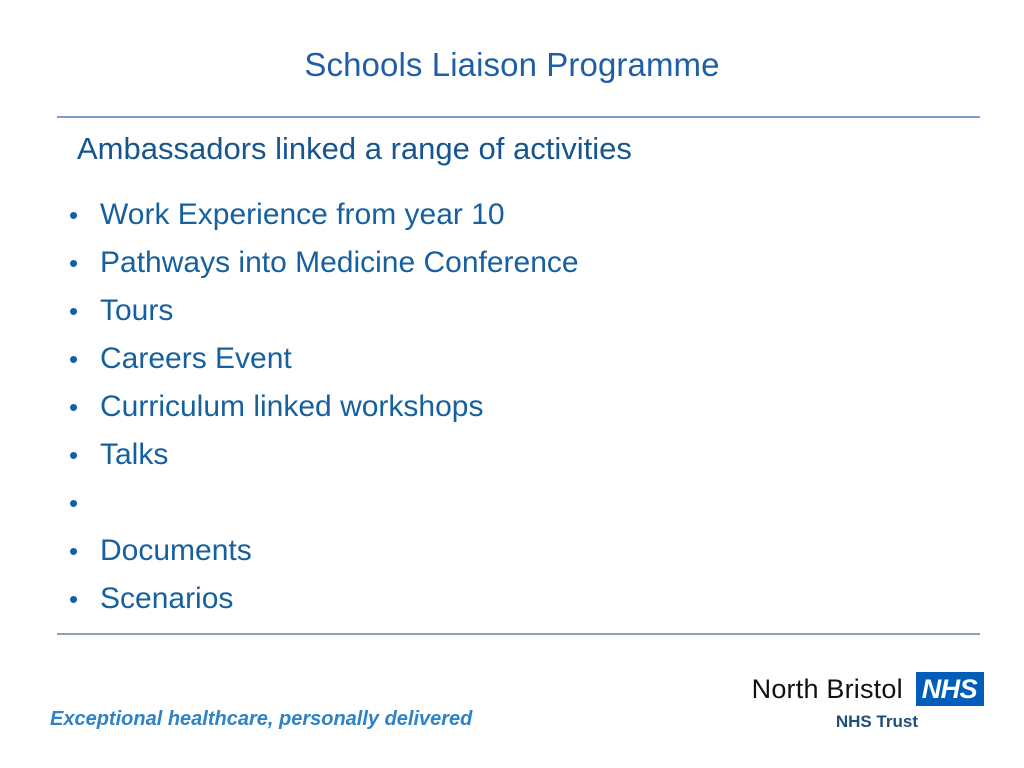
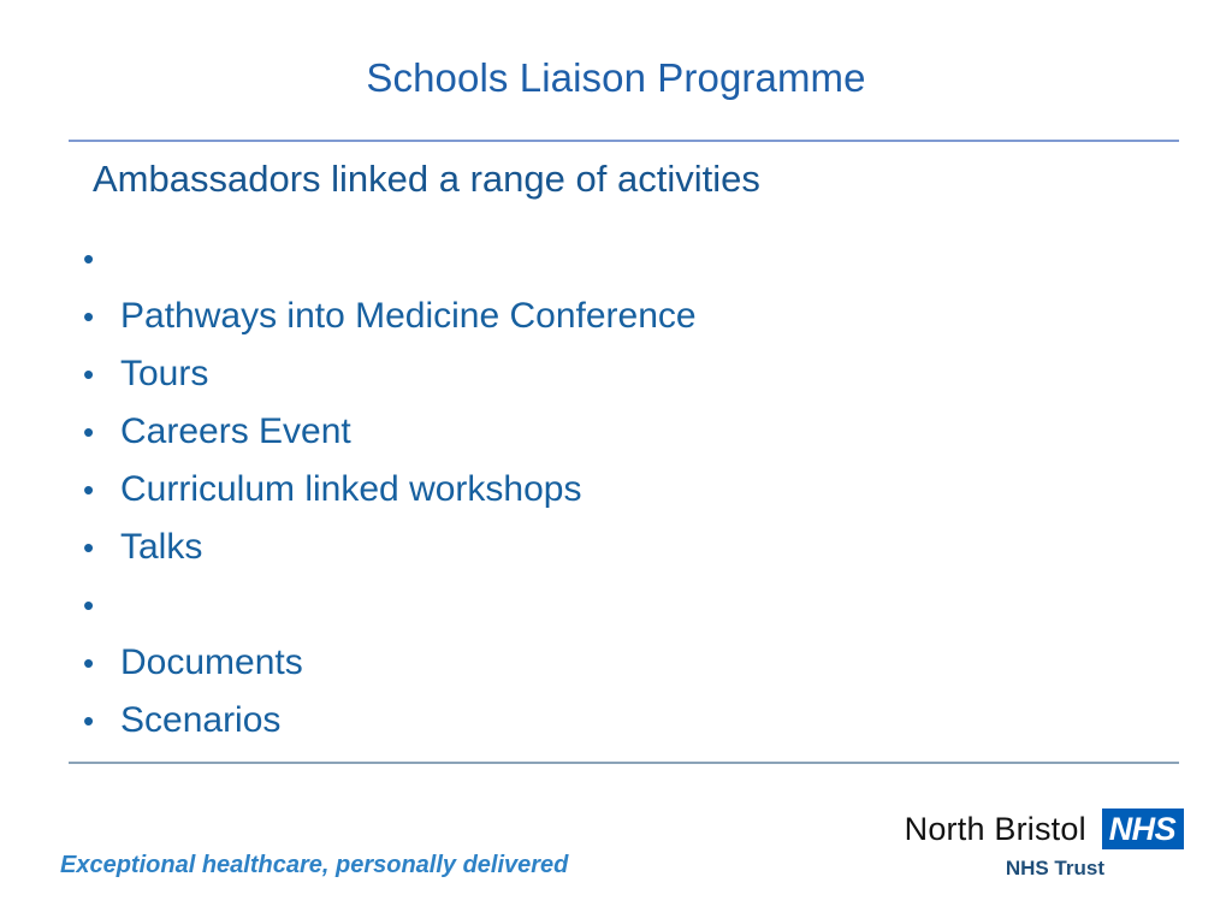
  Schools Liaison Programme
  Ambassadors linked a range of activities
  •
- Work Experience from year 10
  •
  Pathways into Medicine Conference
  •
  Tours
  •
  Careers Event
  •
  Curriculum linked workshops
  •
  Talks
  •
  •
  Documents
  •
  Scenarios
  Exceptional healthcare, personally delivered
  North Bristol
  NHS
  NHS Trust
